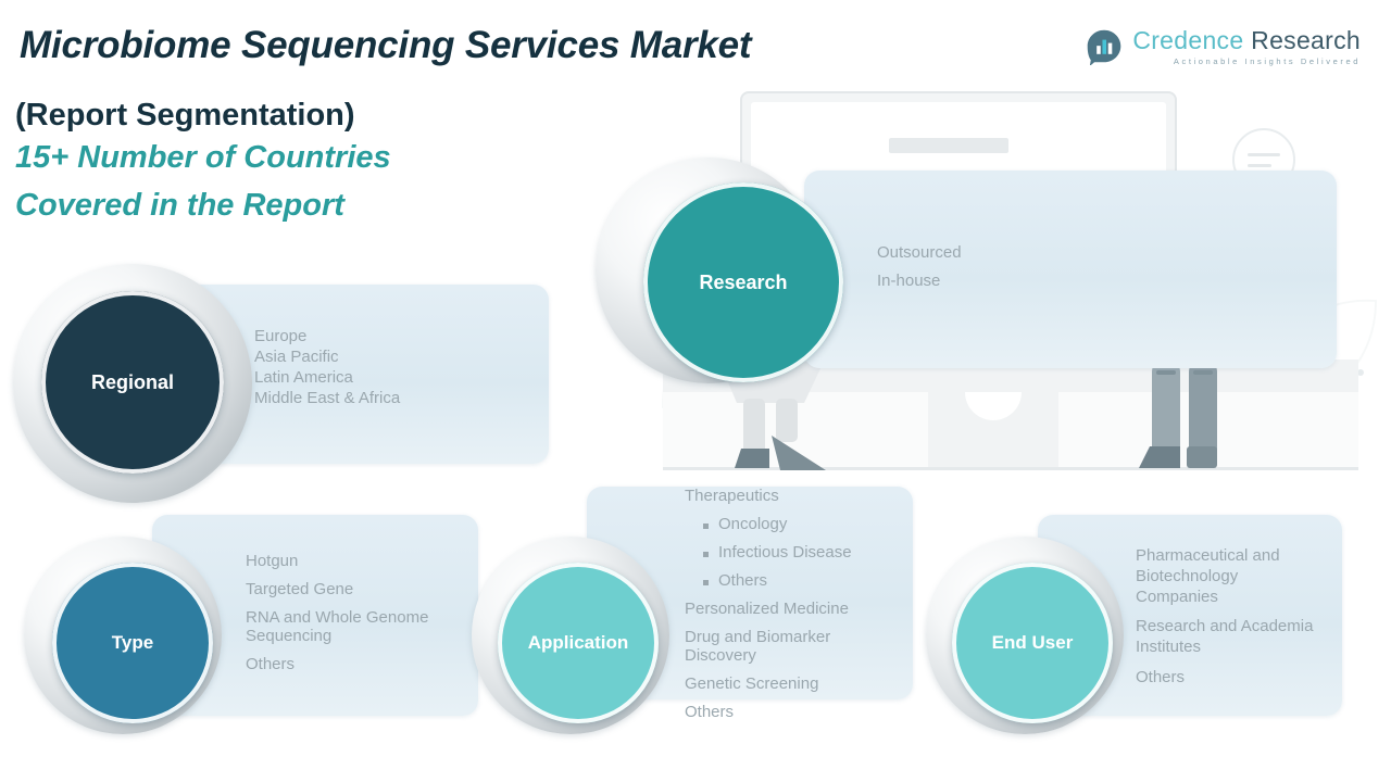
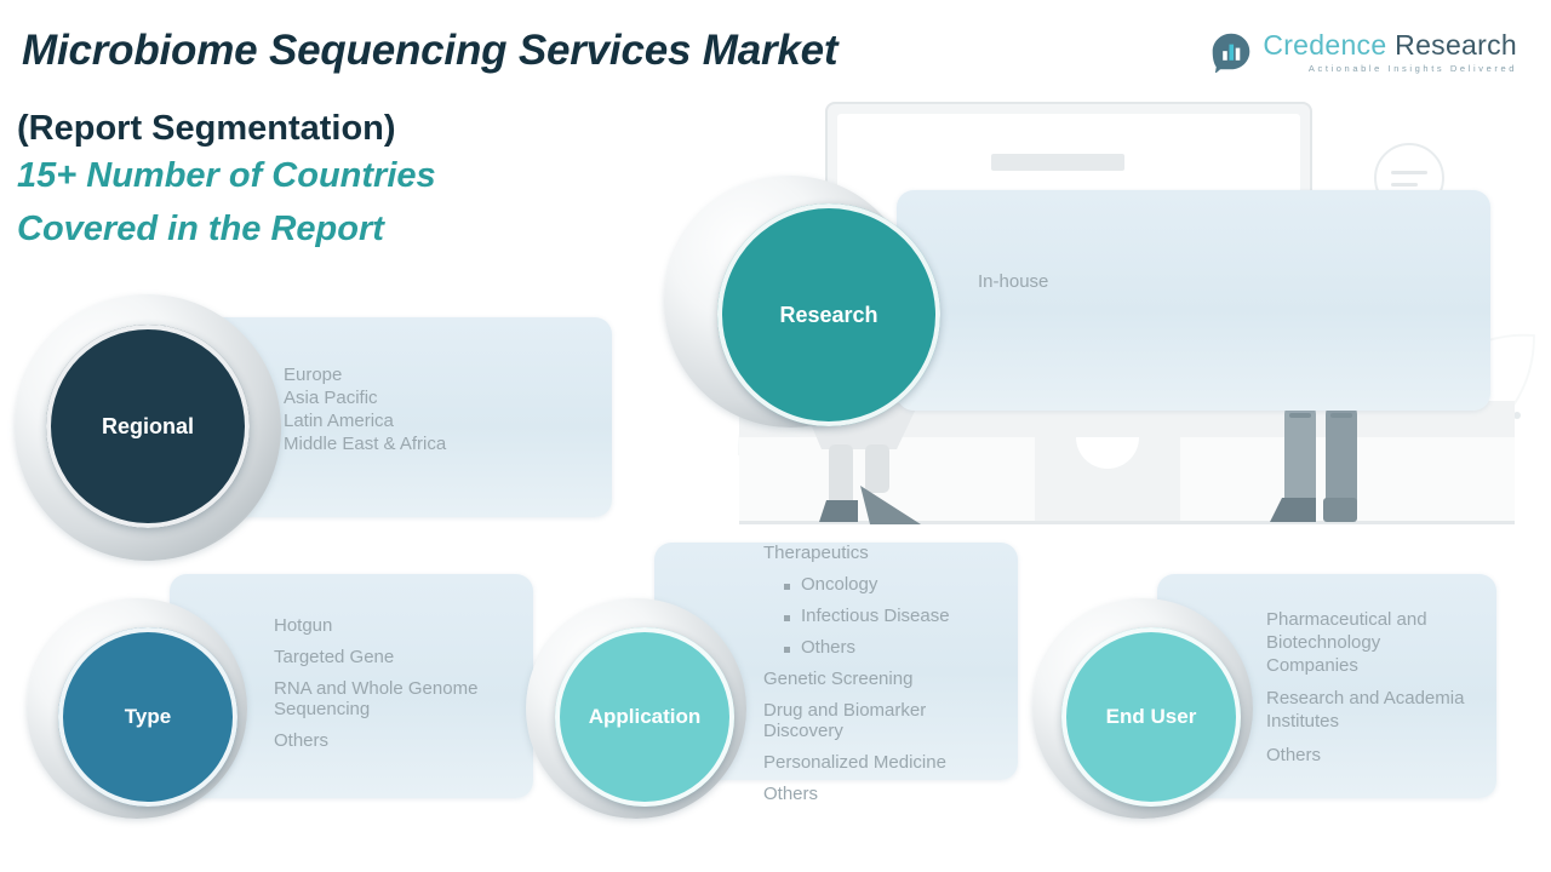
  Microbiome Sequencing Services Market
  (Report Segmentation)
  15+ Number of Countries
  Covered in the Report
  Credence Research
  Actionable Insights Delivered
  Regional
  Europe
  Asia Pacific
  Latin America
  Middle East & Africa
  Research
- Outsourced
  In-house
  Type
  Hotgun
  Targeted Gene
  RNA and Whole Genome
  Sequencing
  Others
  Application
  Therapeutics
  Oncology
  Infectious Disease
  Others
- Personalized Medicine
+ Genetic Screening
  Drug and Biomarker
  Discovery
- Genetic Screening
+ Personalized Medicine
  Others
  End User
  Pharmaceutical and
  Biotechnology
  Companies
  Research and Academia
  Institutes
  Others
